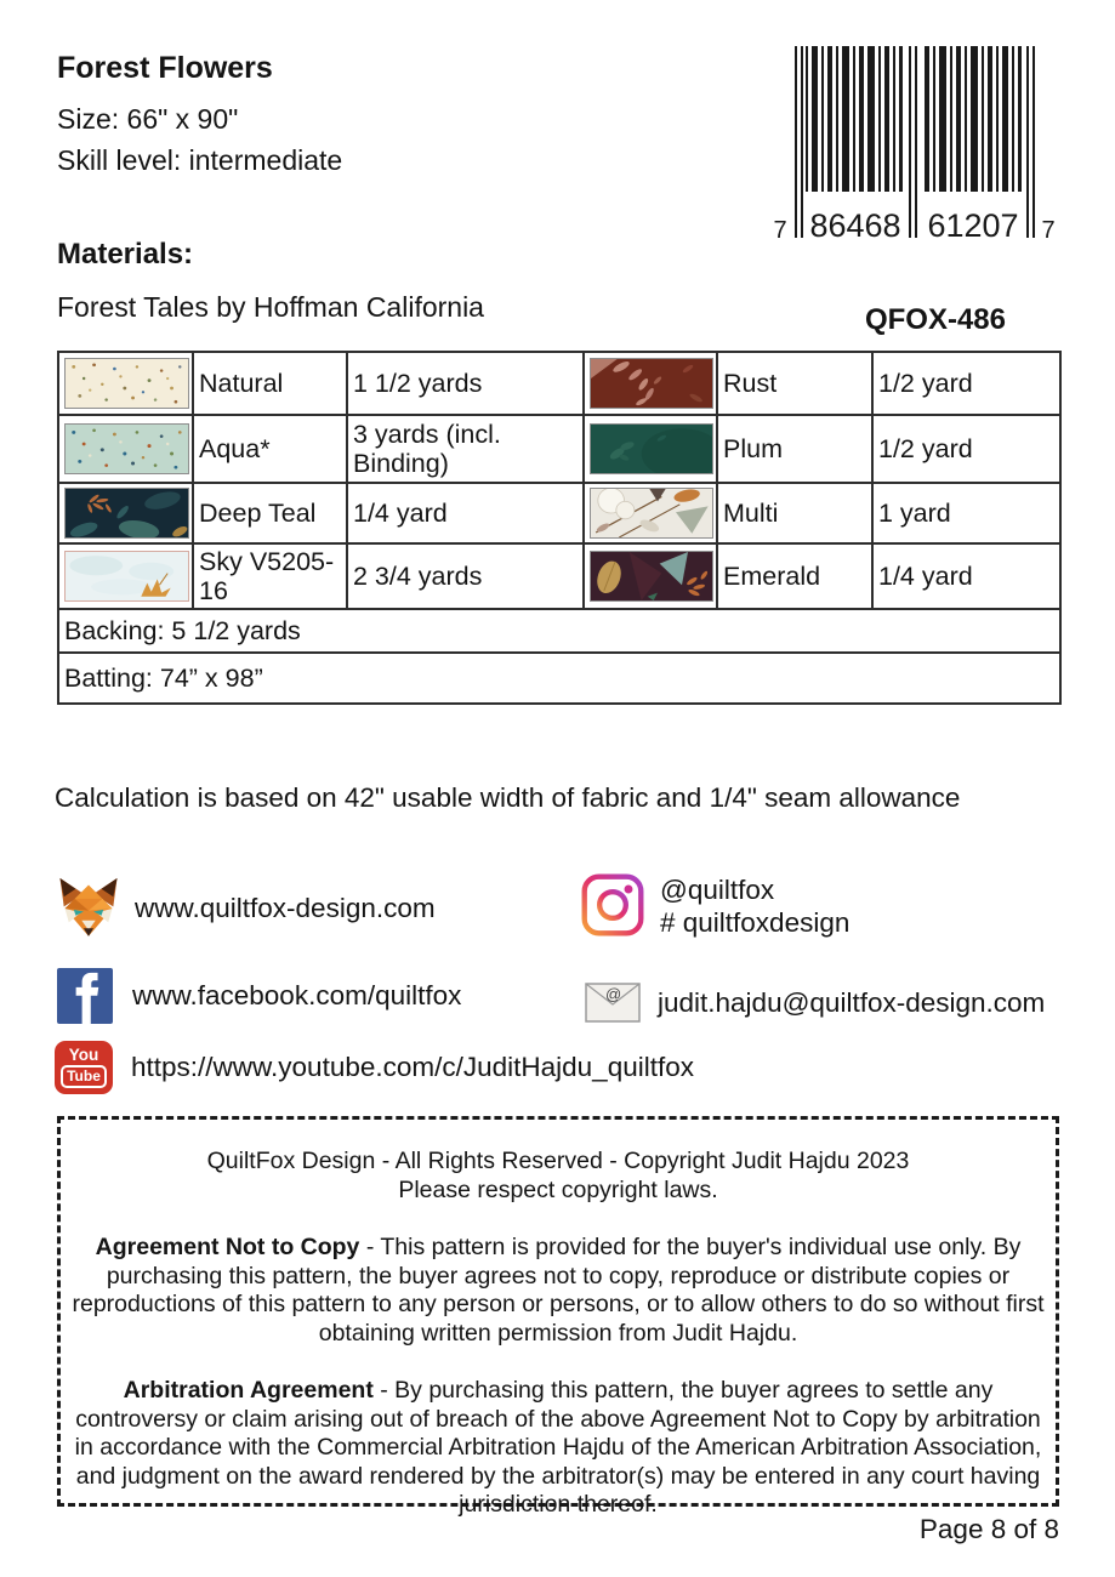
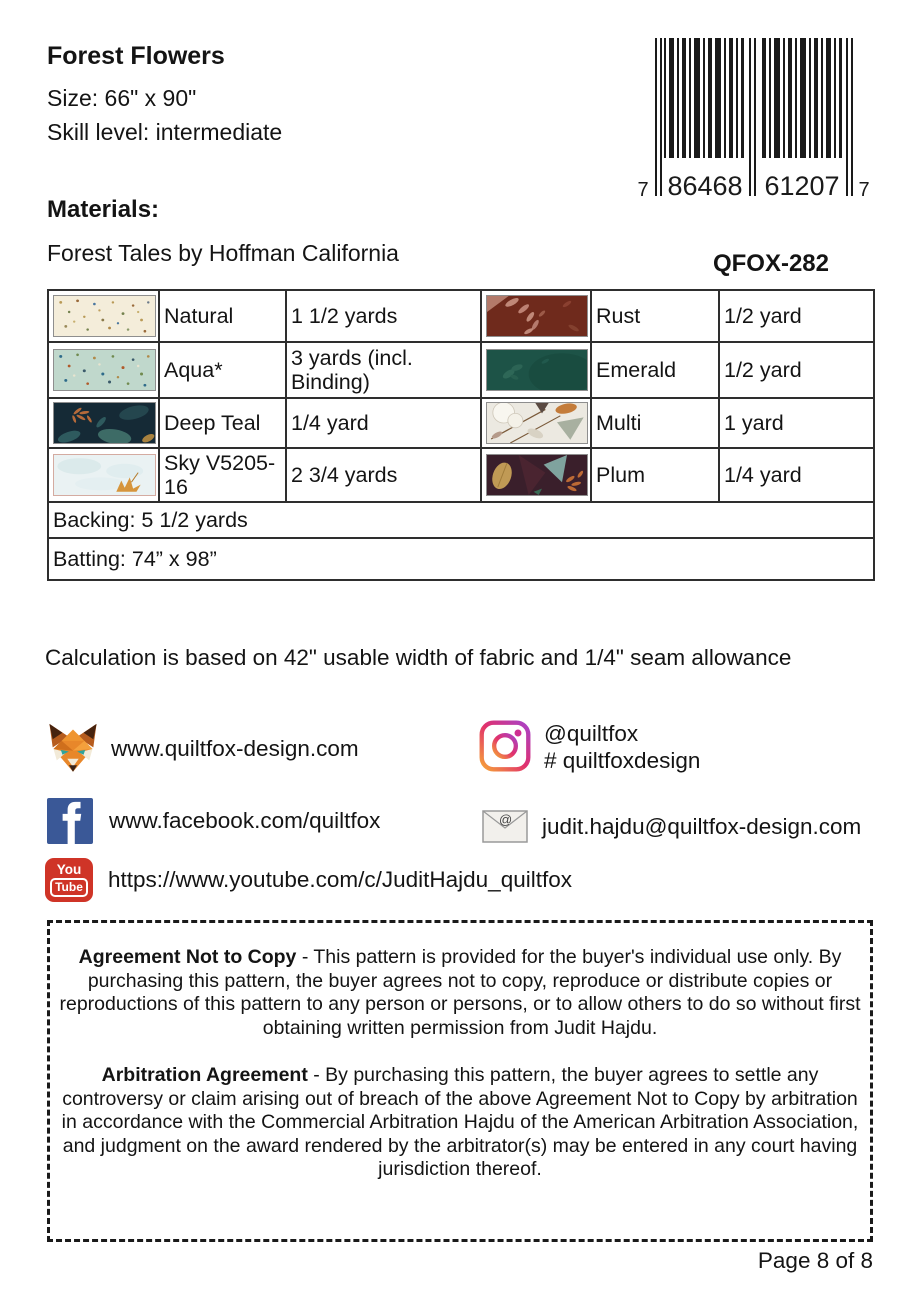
  Forest Flowers
  Size: 66" x 90"
  Skill level: intermediate
  7
  86468
  61207
  7
- QFOX-486
+ QFOX-282
  Materials:
  Forest Tales by Hoffman California
  	Natural	1 1/2 yards		Rust	1/2 yard
- 	Aqua*	3 yards (incl. Binding)		Plum	1/2 yard
+ 	Aqua*	3 yards (incl. Binding)		Emerald	1/2 yard
  	Deep Teal	1/4 yard		Multi	1 yard
- 	Sky V5205-16	2 3/4 yards		Emerald	1/4 yard
+ 	Sky V5205-16	2 3/4 yards		Plum	1/4 yard
  Backing: 5 1/2 yards
  Batting: 74” x 98”
  Calculation is based on 42" usable width of fabric and 1/4" seam allowance
  www.quiltfox-design.com
  www.facebook.com/quiltfox
  You
  Tube
  https://www.youtube.com/c/JuditHajdu_quiltfox
  @quiltfox
  # quiltfoxdesign
  @
  judit.hajdu@quiltfox-design.com
- QuiltFox Design - All Rights Reserved - Copyright Judit Hajdu 2023
- Please respect copyright laws.
  Agreement Not to Copy - This pattern is provided for the buyer's individual use only. By purchasing this pattern, the buyer agrees not to copy, reproduce or distribute copies or reproductions of this pattern to any person or persons, or to allow others to do so without first obtaining written permission from Judit Hajdu.
  Arbitration Agreement - By purchasing this pattern, the buyer agrees to settle any controversy or claim arising out of breach of the above Agreement Not to Copy by arbitration in accordance with the Commercial Arbitration Hajdu of the American Arbitration Association, and judgment on the award rendered by the arbitrator(s) may be entered in any court having jurisdiction thereof.
  Page 8 of 8
